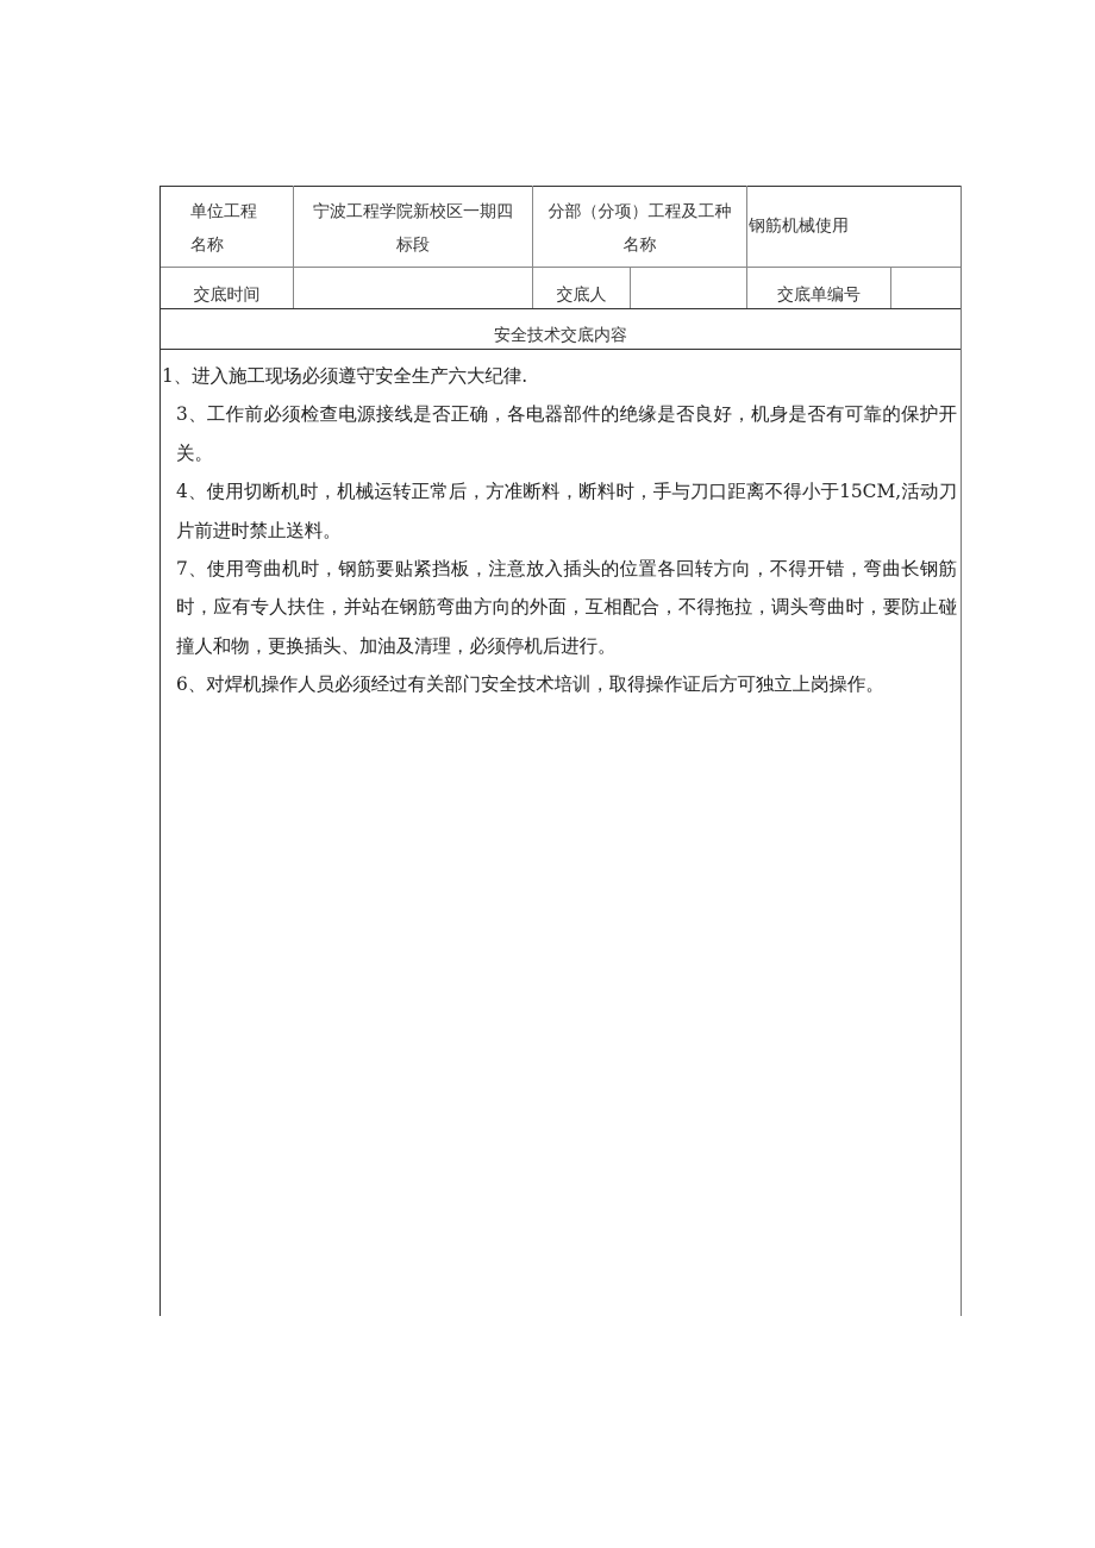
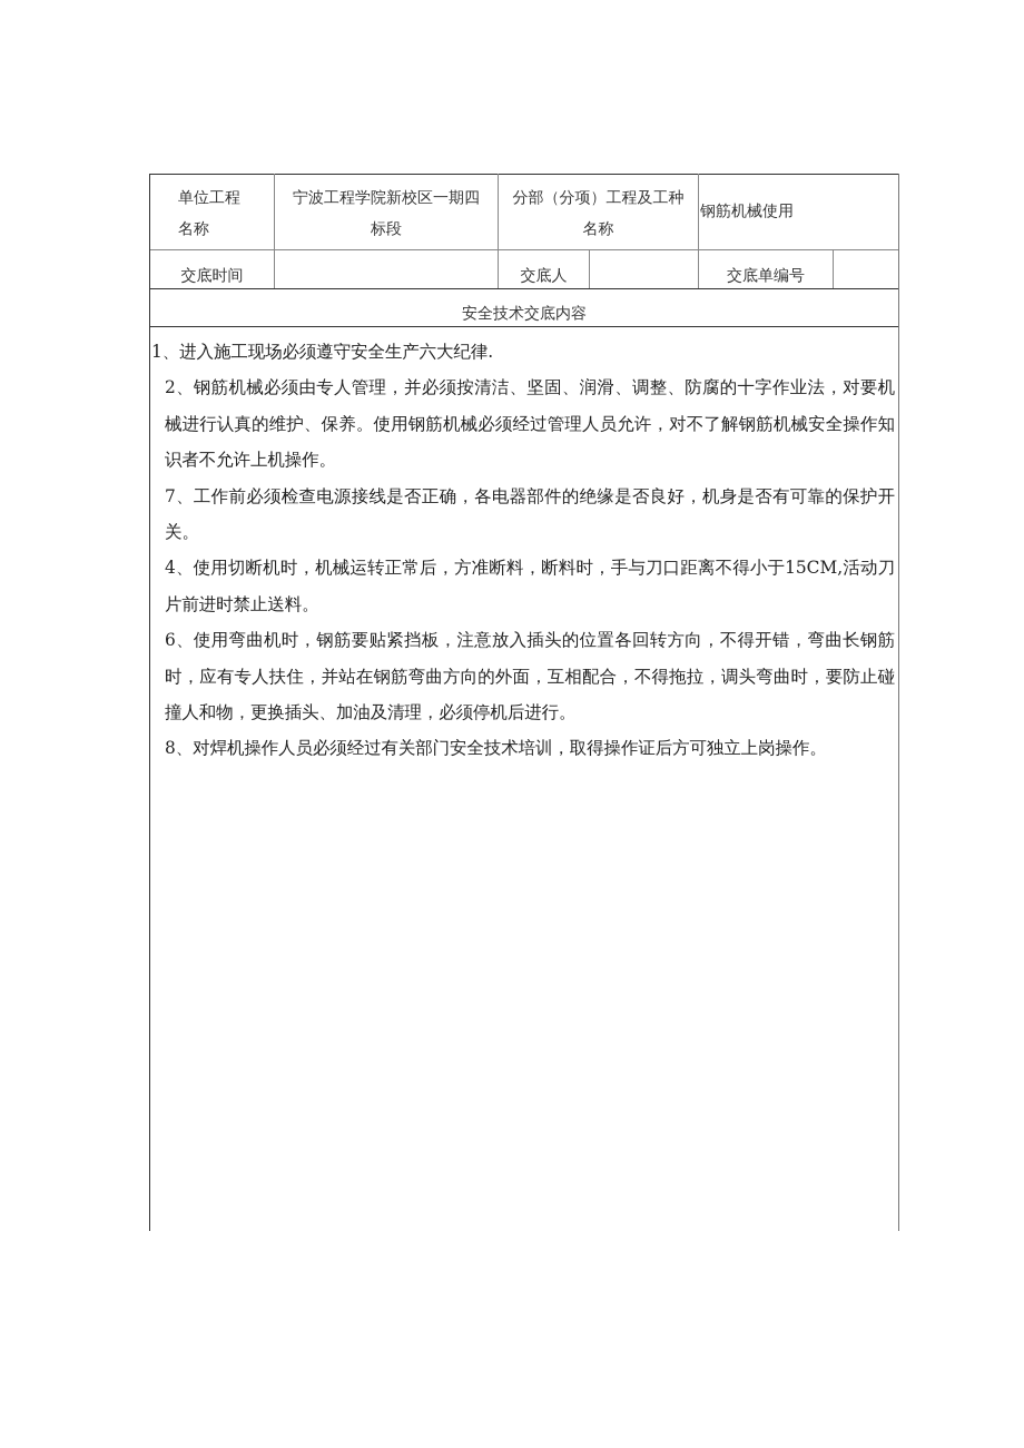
  单位工程
  名称
  宁波工程学院新校区一期四
  标段
  分部（分项）工程及工种
  名称
  钢筋机械使用
  交底时间
  交底人
  交底单编号
  安全技术交底内容
  1、进入施工现场必须遵守安全生产六大纪律.
+ 2、钢筋机械必须由专人管理，并必须按清洁、坚固、润滑、调整、防腐的十字作业法，对要机械进行认真的维护、保养。使用钢筋机械必须经过管理人员允许，对不了解钢筋机械安全操作知识者不允许上机操作。
- 3、工作前必须检查电源接线是否正确，各电器部件的绝缘是否良好，机身是否有可靠的保护开关。
+ 7、工作前必须检查电源接线是否正确，各电器部件的绝缘是否良好，机身是否有可靠的保护开关。
  4、使用切断机时，机械运转正常后，方准断料，断料时，手与刀口距离不得小于15CM,活动刀片前进时禁止送料。
- 7、使用弯曲机时，钢筋要贴紧挡板，注意放入插头的位置各回转方向，不得开错，弯曲长钢筋时，应有专人扶住，并站在钢筋弯曲方向的外面，互相配合，不得拖拉，调头弯曲时，要防止碰撞人和物，更换插头、加油及清理，必须停机后进行。
+ 6、使用弯曲机时，钢筋要贴紧挡板，注意放入插头的位置各回转方向，不得开错，弯曲长钢筋时，应有专人扶住，并站在钢筋弯曲方向的外面，互相配合，不得拖拉，调头弯曲时，要防止碰撞人和物，更换插头、加油及清理，必须停机后进行。
- 6、对焊机操作人员必须经过有关部门安全技术培训，取得操作证后方可独立上岗操作。
+ 8、对焊机操作人员必须经过有关部门安全技术培训，取得操作证后方可独立上岗操作。
